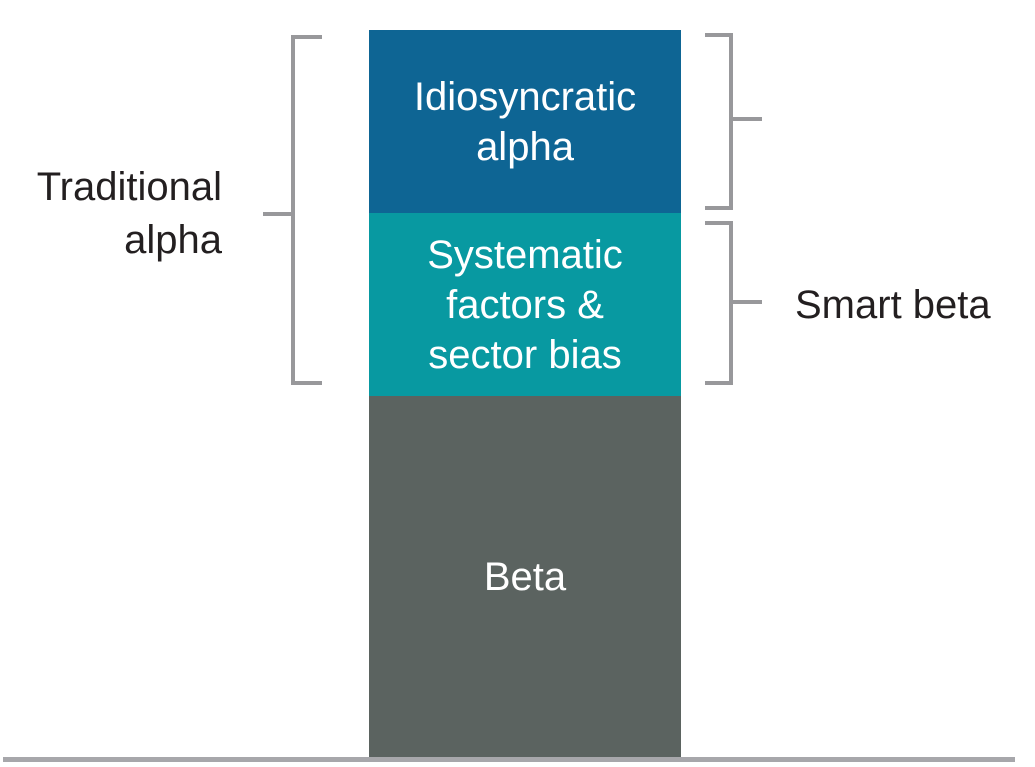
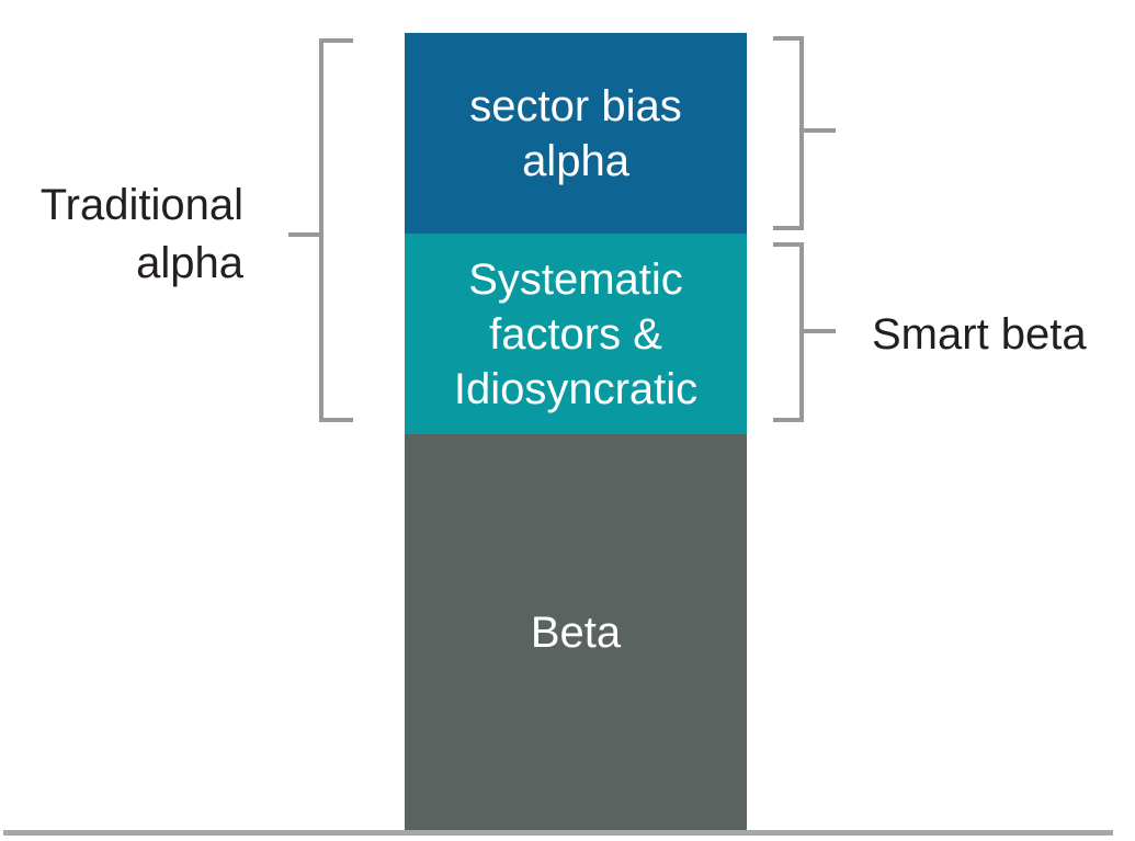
- Idiosyncratic
+ sector bias
  alpha
  Systematic
  factors &
- sector bias
+ Idiosyncratic
  Beta
  Traditional
  alpha
  Smart beta
